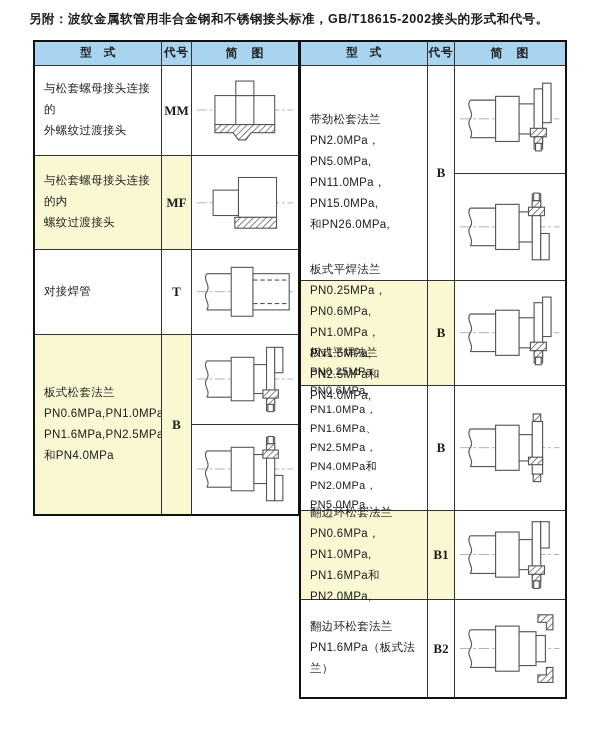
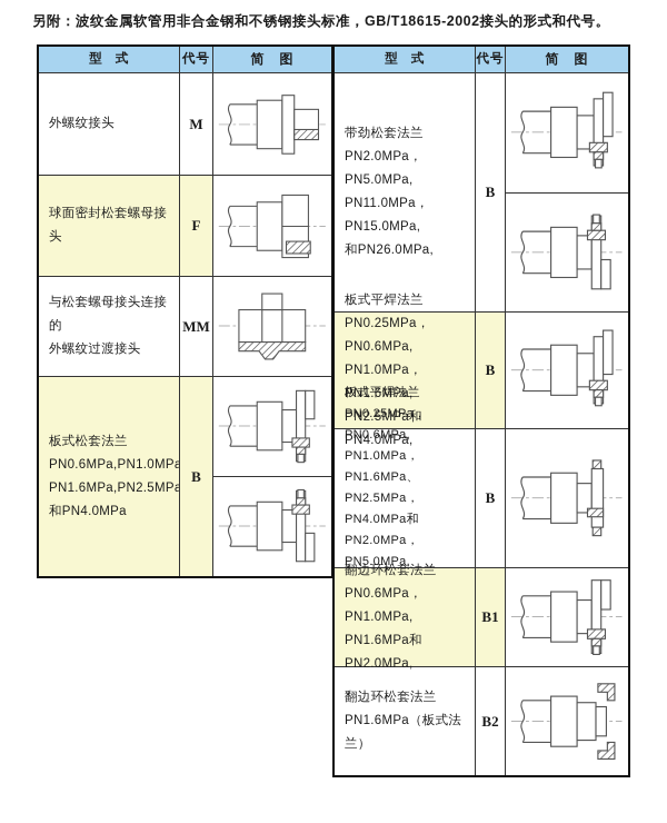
  另附：波纹金属软管用非合金钢和不锈钢接头标准，GB/T18615-2002接头的形式和代号。
  型 式
  代号
  简 图
+ 外螺纹接头
+ M
+ 球面密封松套螺母接头
+ F
  与松套螺母接头连接的
  外螺纹过渡接头
  MM
- 与松套螺母接头连接的内
- 螺纹过渡接头
- MF
- 对接焊管
- T
  板式松套法兰
  PN0.6MPa,PN1.0MP
  PN1.6MPa,PN2.5MP
  和PN4.0MPa
  B
  型 式
  代号
  简 图
  带劲松套法兰
  PN2.0MPa，PN5.0MPa,
  PN11.0MPa，PN15.0MPa,
  和PN26.0MPa,
  B
  板式平焊法兰
  PN0.25MPa，PN0.6MPa,
  PN1.0MPa，PN1.6MPa,
  B
  板式平焊法兰
  PN0.25MPa，PN0.6MPa,
  PN1.0MPa，PN1.6MPa、
  PN2.5MPa，PN4.0MPa和
  PN2.0MPa，PN5.0MPa,
  B
  翻边环松套法兰
  PN0.6MPa，PN1.0MPa,
  PN1.6MPa和PN2.0MPa,
  B1
  翻边环松套法兰
  PN1.6MPa（板式法兰）
  B2
